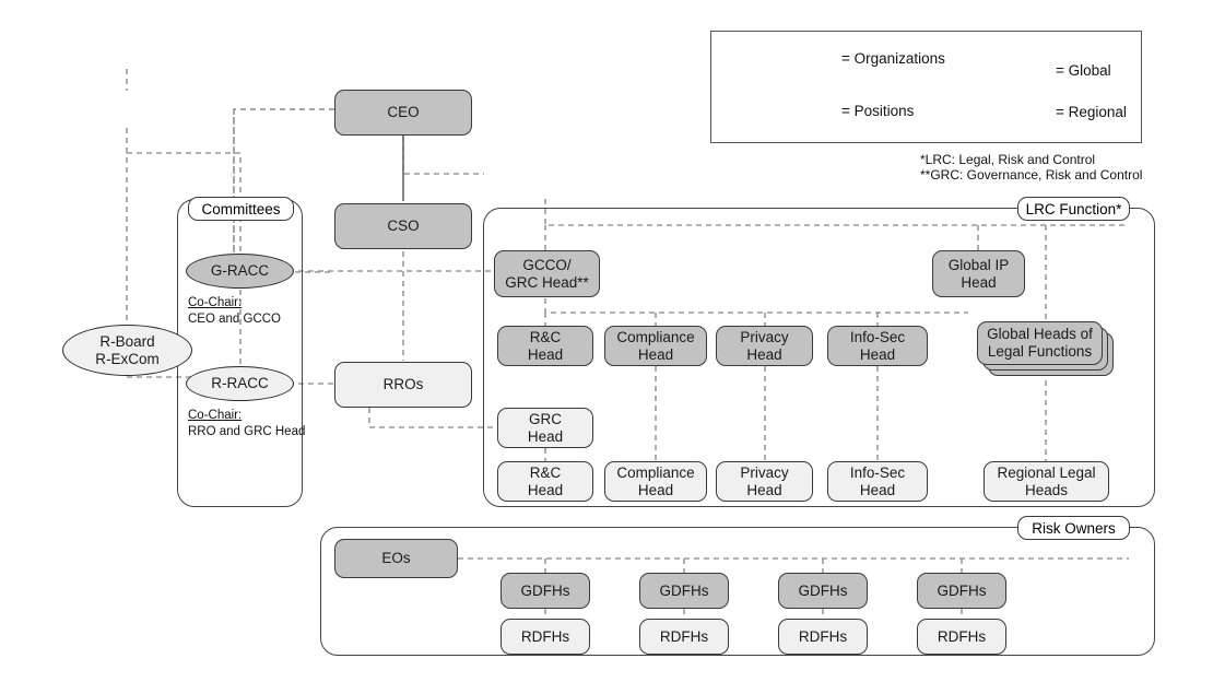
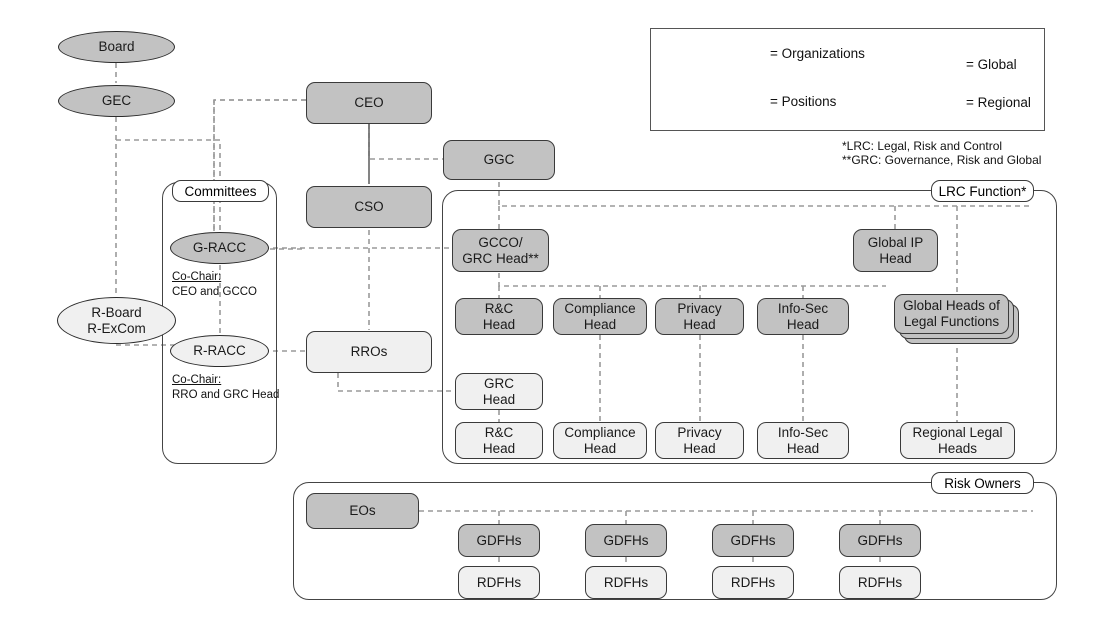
  = Organizations
  = Global
  = Positions
  = Regional
  *LRC: Legal, Risk and Control
- **GRC: Governance, Risk and Control
+ **GRC: Governance, Risk and Global
  Committees
  LRC Function*
  Risk Owners
+ Board
+ GEC
  R-Board
  R-ExCom
  G-RACC
  Co-Chair:
  CEO and GCCO
  R-RACC
  Co-Chair:
  RRO and GRC Head
  CEO
  CSO
+ GGC
  RROs
  GCCO/
  GRC Head**
  Global IP
  Head
  Global Heads of
  Legal Functions
  R&C
  Head
  Compliance
  Head
  Privacy
  Head
  Info-Sec
  Head
  GRC
  Head
  R&C
  Head
  Compliance
  Head
  Privacy
  Head
  Info-Sec
  Head
  Regional Legal
  Heads
  EOs
  GDFHs
  GDFHs
  GDFHs
  GDFHs
  RDFHs
  RDFHs
  RDFHs
  RDFHs
